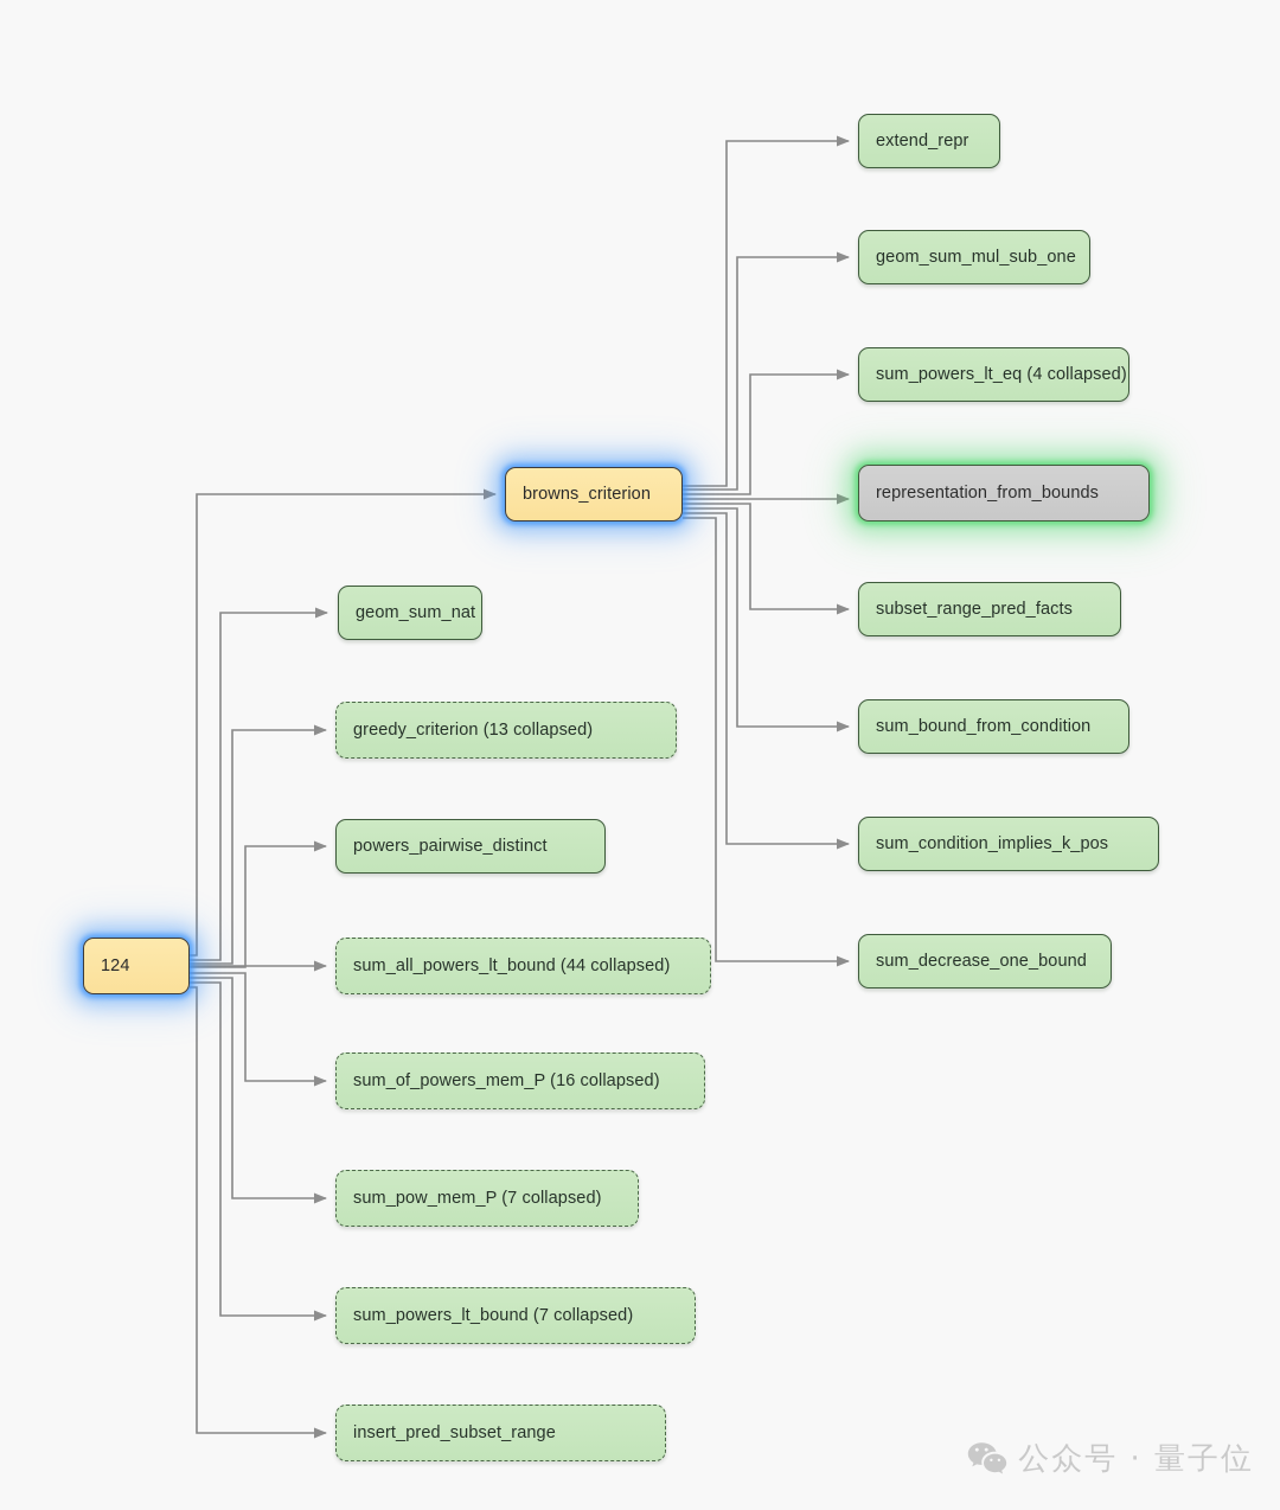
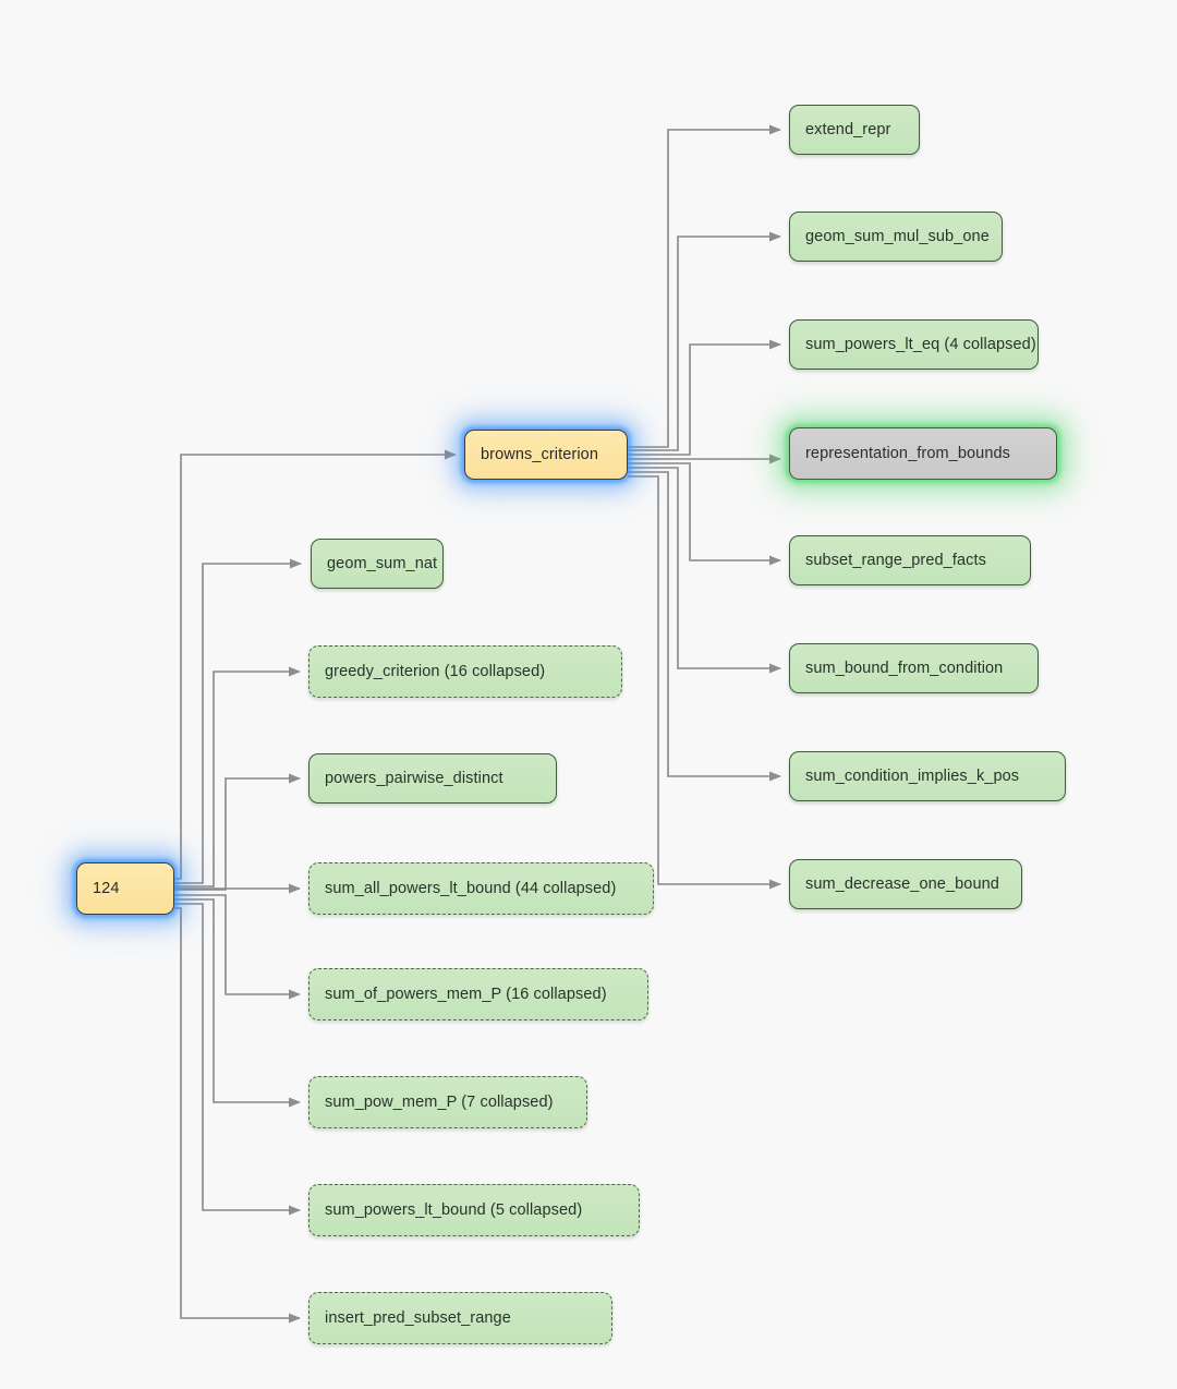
  124
  browns_criterion
  geom_sum_nat
- greedy_criterion (13 collapsed)
+ greedy_criterion (16 collapsed)
  powers_pairwise_distinct
  sum_all_powers_lt_bound (44 collapsed)
  sum_of_powers_mem_P (16 collapsed)
  sum_pow_mem_P (7 collapsed)
- sum_powers_lt_bound (7 collapsed)
+ sum_powers_lt_bound (5 collapsed)
  insert_pred_subset_range
  extend_repr
  geom_sum_mul_sub_one
  sum_powers_lt_eq (4 collapsed)
  representation_from_bounds
  subset_range_pred_facts
  sum_bound_from_condition
  sum_condition_implies_k_pos
  sum_decrease_one_bound
- 公众号 · 量子位
